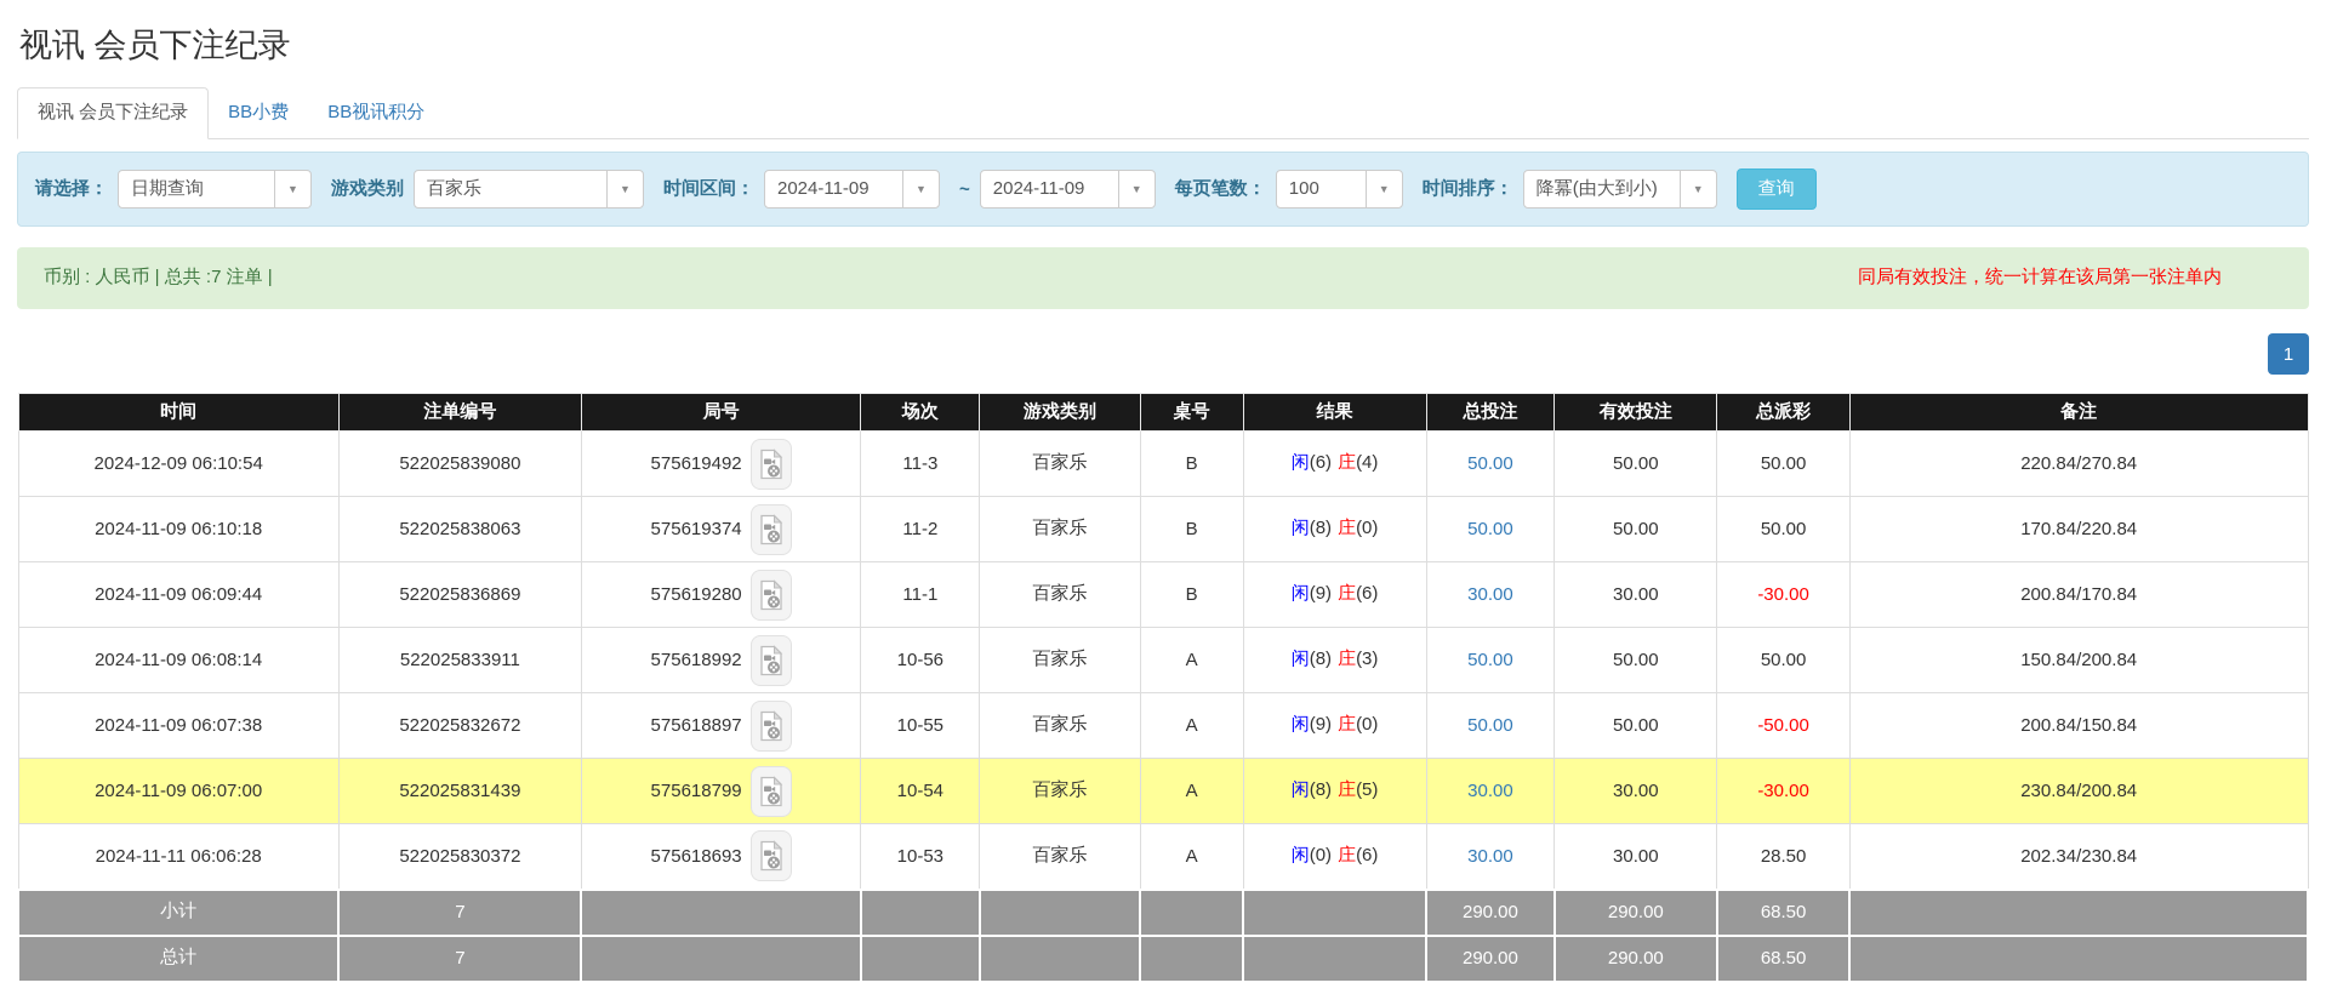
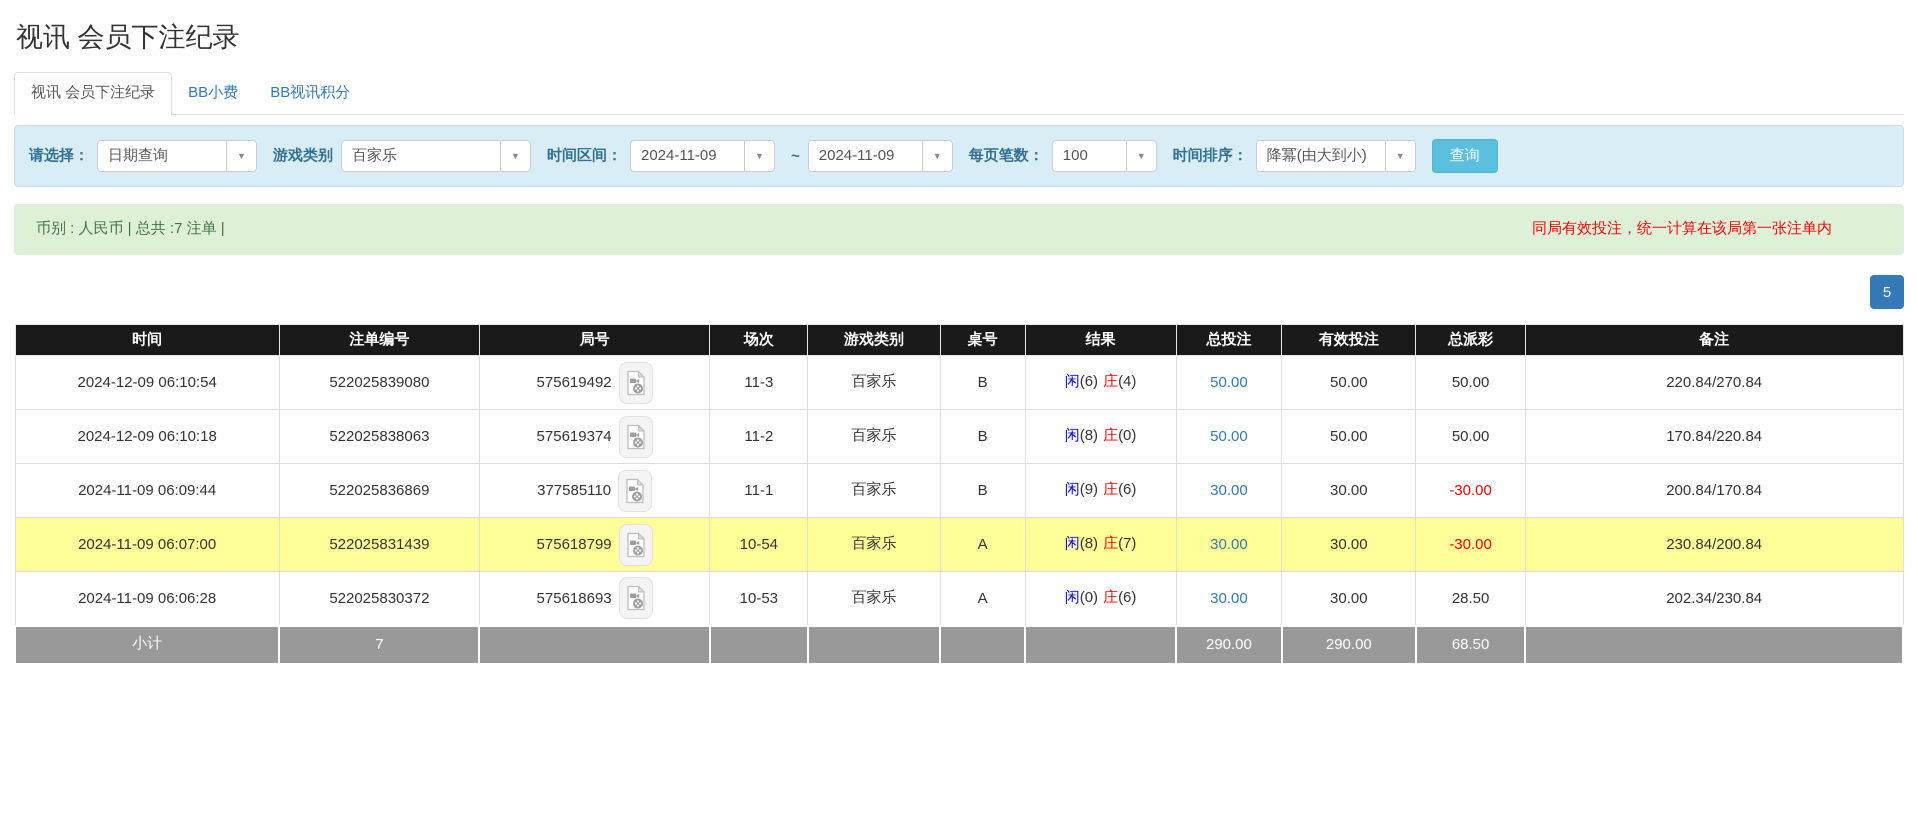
  视讯 会员下注纪录
  视讯 会员下注纪录
  BB小费
  BB视讯积分
  请选择：
  日期查询
  ▼
  游戏类别
  百家乐
  ▼
  时间区间：
  2024-11-09
  ▼
  ~
  2024-11-09
  ▼
  每页笔数：
  100
  ▼
  时间排序：
  降冪(由大到小)
  ▼
  查询
  币别 : 人民币 | 总共 :7 注单 |
  同局有效投注，统一计算在该局第一张注单内
- 1
+ 5
  时间	注单编号	局号	场次	游戏类别	桌号	结果	总投注	有效投注	总派彩	备注
  2024-12-09 06:10:54	522025839080	575619492	11-3	百家乐	B	闲(6) 庄(4)	50.00	50.00	50.00	220.84/270.84
- 2024-11-09 06:10:18	522025838063	575619374	11-2	百家乐	B	闲(8) 庄(0)	50.00	50.00	50.00	170.84/220.84
+ 2024-12-09 06:10:18	522025838063	575619374	11-2	百家乐	B	闲(8) 庄(0)	50.00	50.00	50.00	170.84/220.84
- 2024-11-09 06:09:44	522025836869	575619280	11-1	百家乐	B	闲(9) 庄(6)	30.00	30.00	-30.00	200.84/170.84
+ 2024-11-09 06:09:44	522025836869	377585110	11-1	百家乐	B	闲(9) 庄(6)	30.00	30.00	-30.00	200.84/170.84
- 2024-11-09 06:08:14	522025833911	575618992	10-56	百家乐	A	闲(8) 庄(3)	50.00	50.00	50.00	150.84/200.84
- 2024-11-09 06:07:38	522025832672	575618897	10-55	百家乐	A	闲(9) 庄(0)	50.00	50.00	-50.00	200.84/150.84
- 2024-11-09 06:07:00	522025831439	575618799	10-54	百家乐	A	闲(8) 庄(5)	30.00	30.00	-30.00	230.84/200.84
+ 2024-11-09 06:07:00	522025831439	575618799	10-54	百家乐	A	闲(8) 庄(7)	30.00	30.00	-30.00	230.84/200.84
- 2024-11-11 06:06:28	522025830372	575618693	10-53	百家乐	A	闲(0) 庄(6)	30.00	30.00	28.50	202.34/230.84
+ 2024-11-09 06:06:28	522025830372	575618693	10-53	百家乐	A	闲(0) 庄(6)	30.00	30.00	28.50	202.34/230.84
  小计	7						290.00	290.00	68.50
- 总计	7						290.00	290.00	68.50
